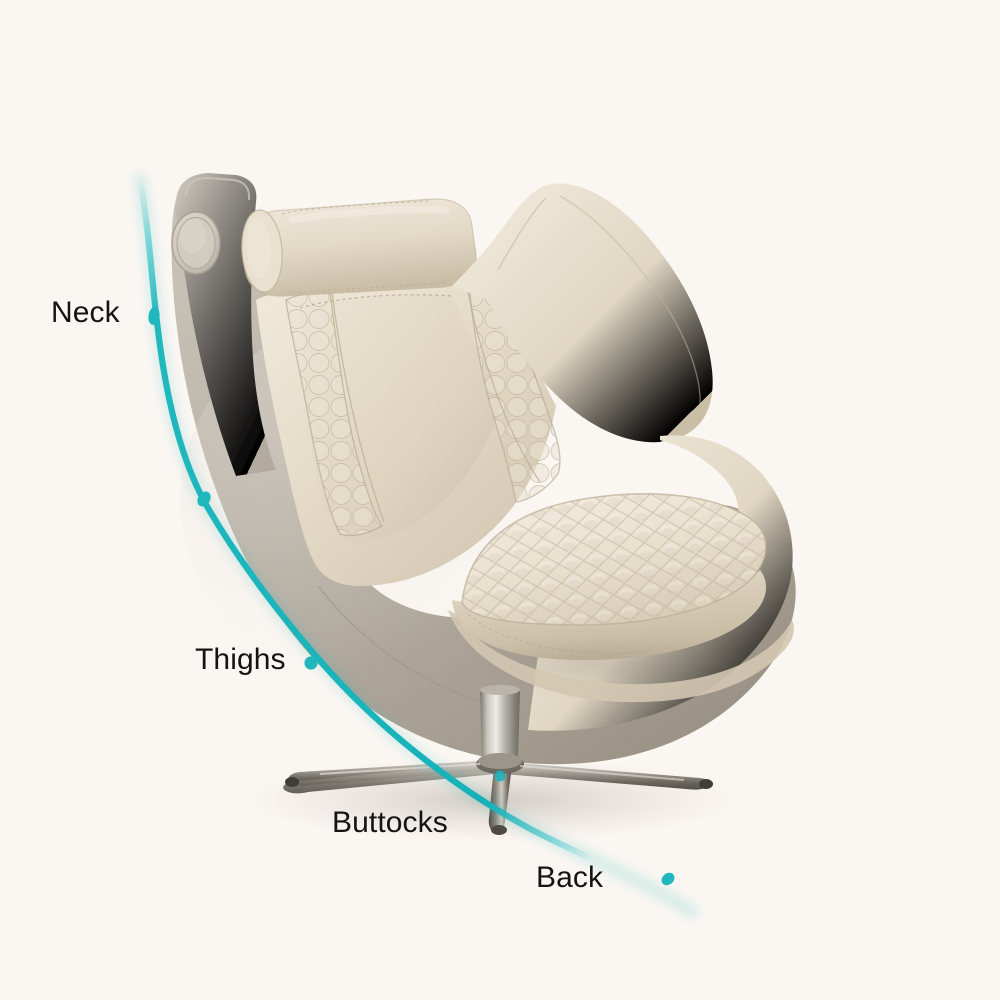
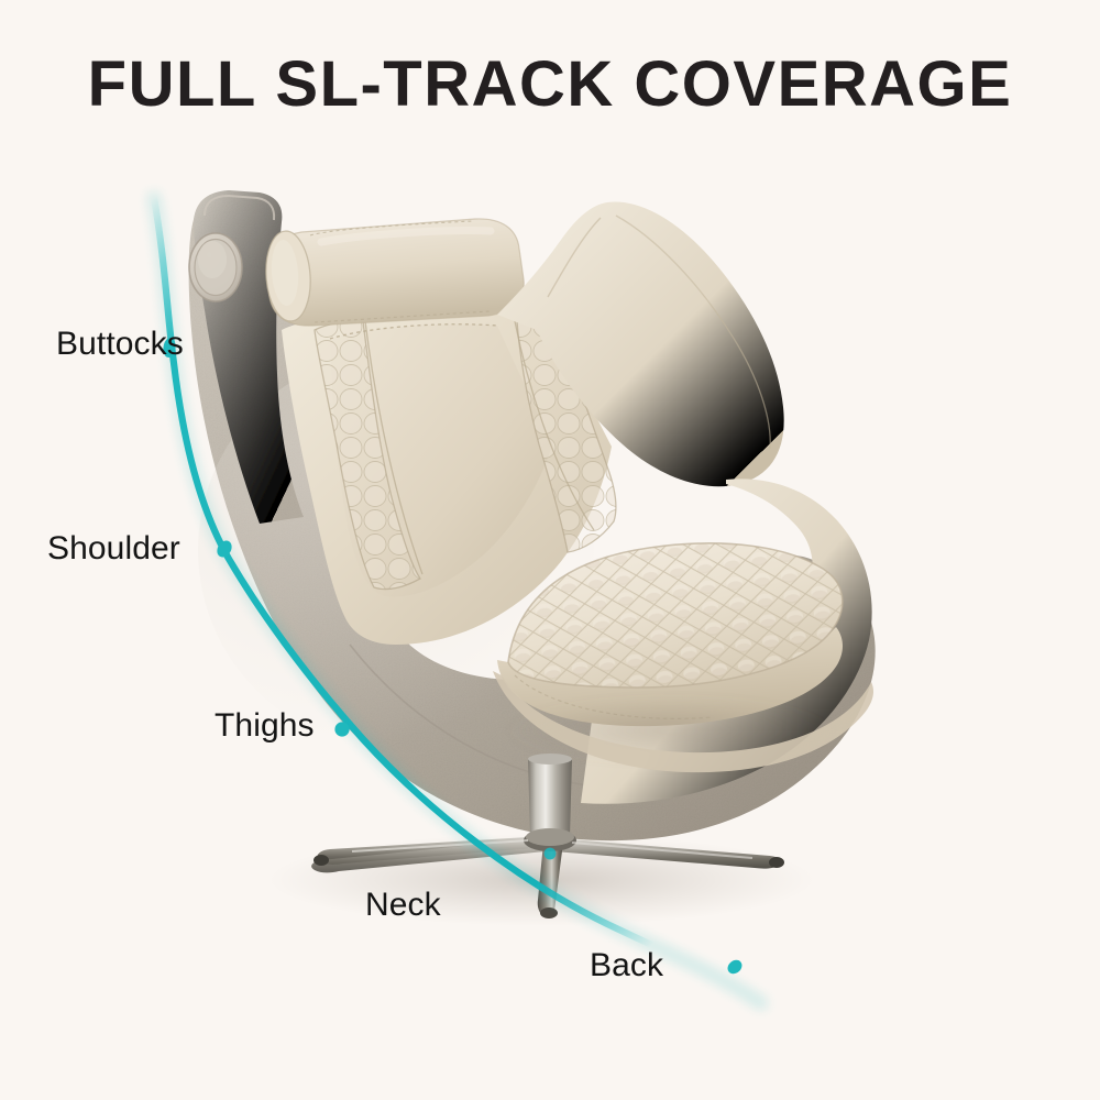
+ FULL SL-TRACK COVERAGE
- Neck
+ Buttocks
+ Shoulder
  Thighs
- Buttocks
+ Neck
  Back
